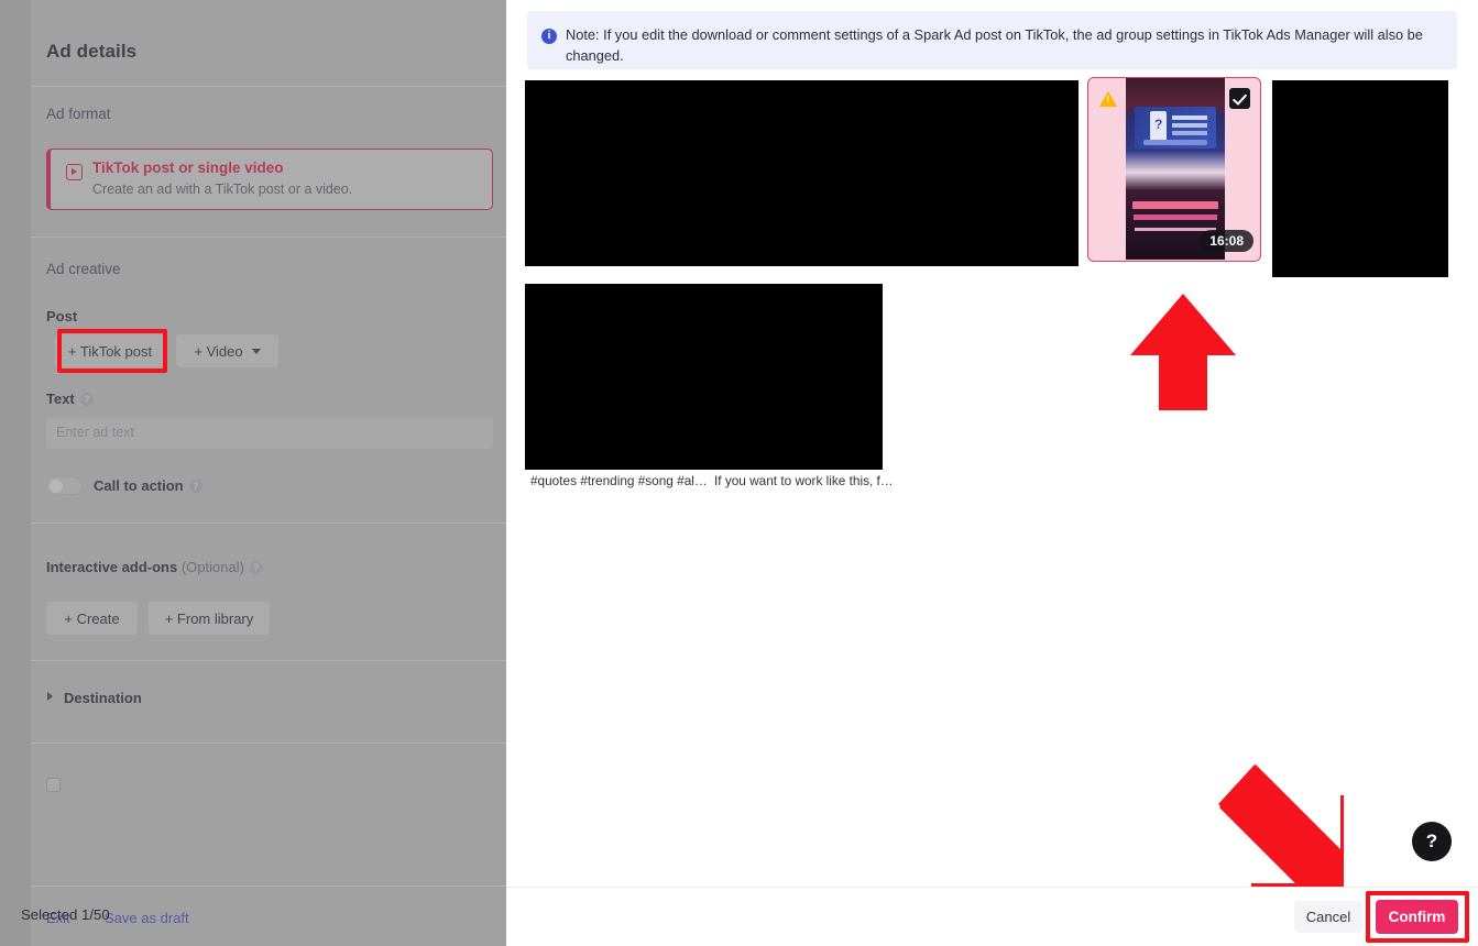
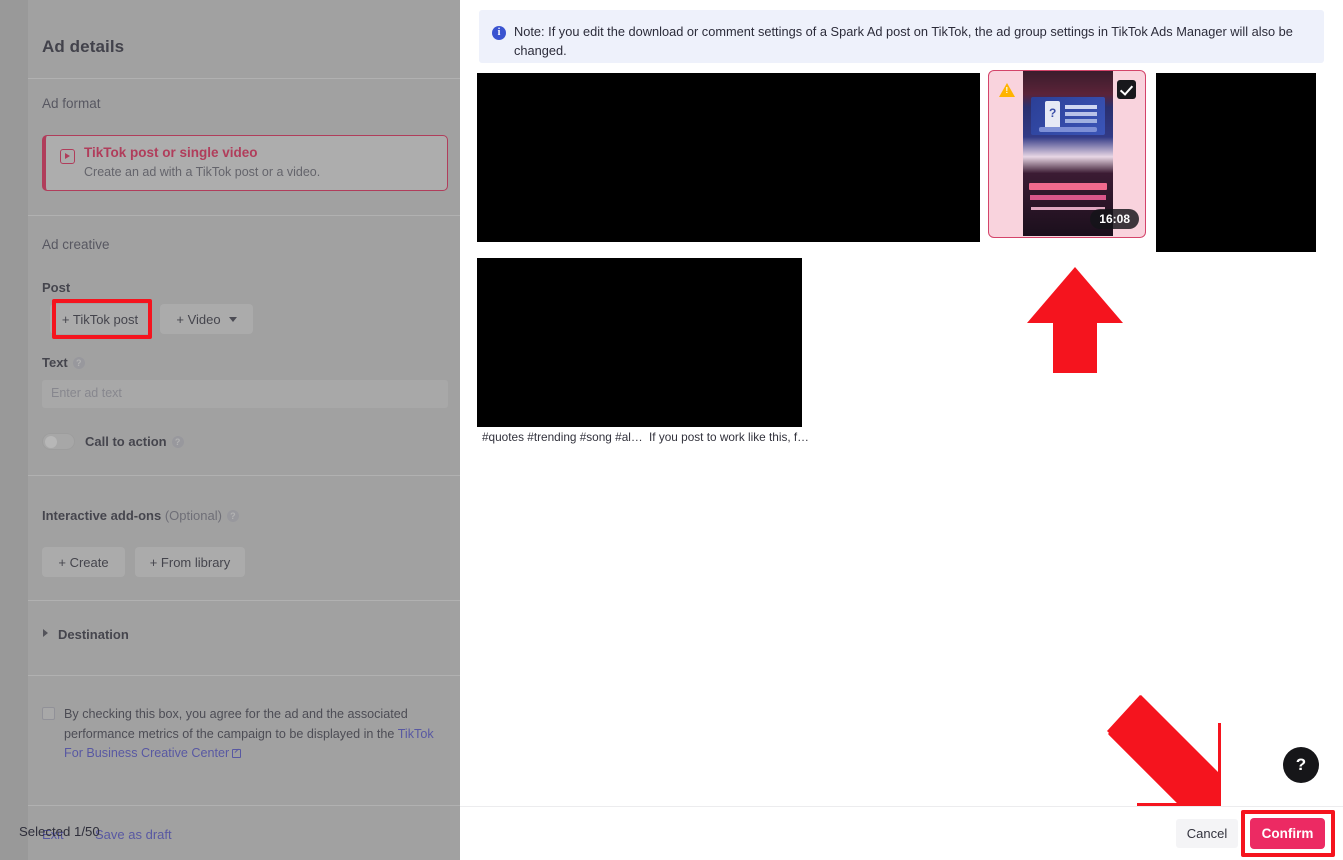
  Ad details
  Ad format
  TikTok post or single video
  Create an ad with a TikTok post or a video.
  Ad creative
  Post
  + TikTok post
  + Video
  Text ?
  Enter ad text
  Call to action ?
  Interactive add-ons (Optional) ?
  + Create
  + From library
  Destination
+ By checking this box, you agree for the ad and the associated performance metrics of the campaign to be displayed in the TikTok For Business Creative Center
  Exit
  Save as draft
  i
  Note: If you edit the download or comment settings of a Spark Ad post on TikTok, the ad group settings in TikTok Ads Manager will also be changed.
  #quotes #trending #song #al…
- If you want to work like this, f…
+ If you post to work like this, f…
  16:08
  ?
  Selected 1/50
  Cancel
  Confirm
